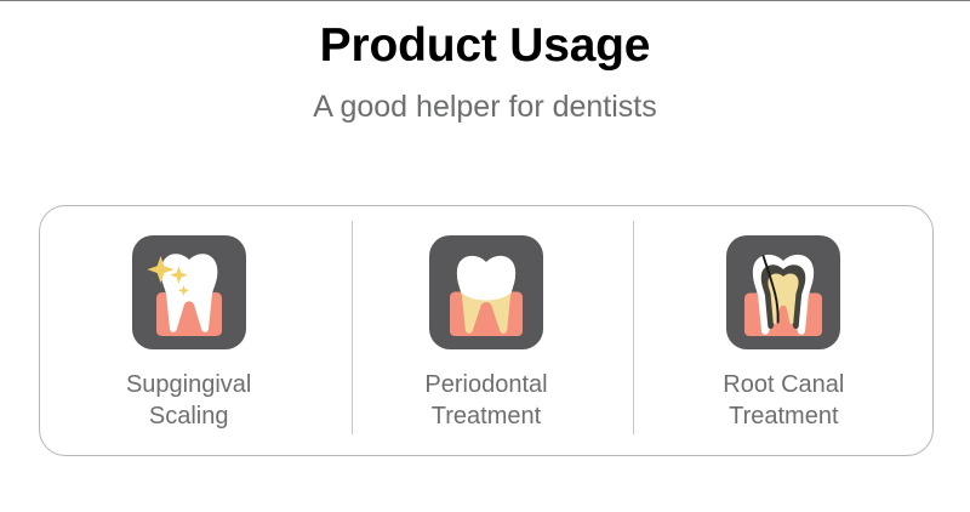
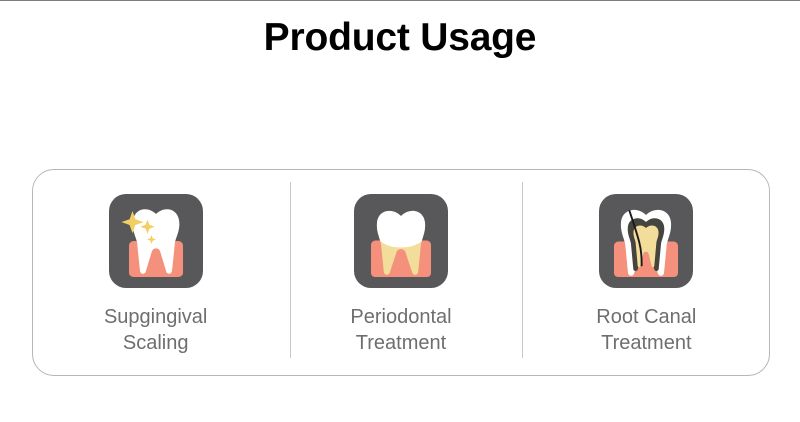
  Product Usage
- A good helper for dentists
  Supgingival
  Scaling
  Periodontal
  Treatment
  Root Canal
  Treatment
